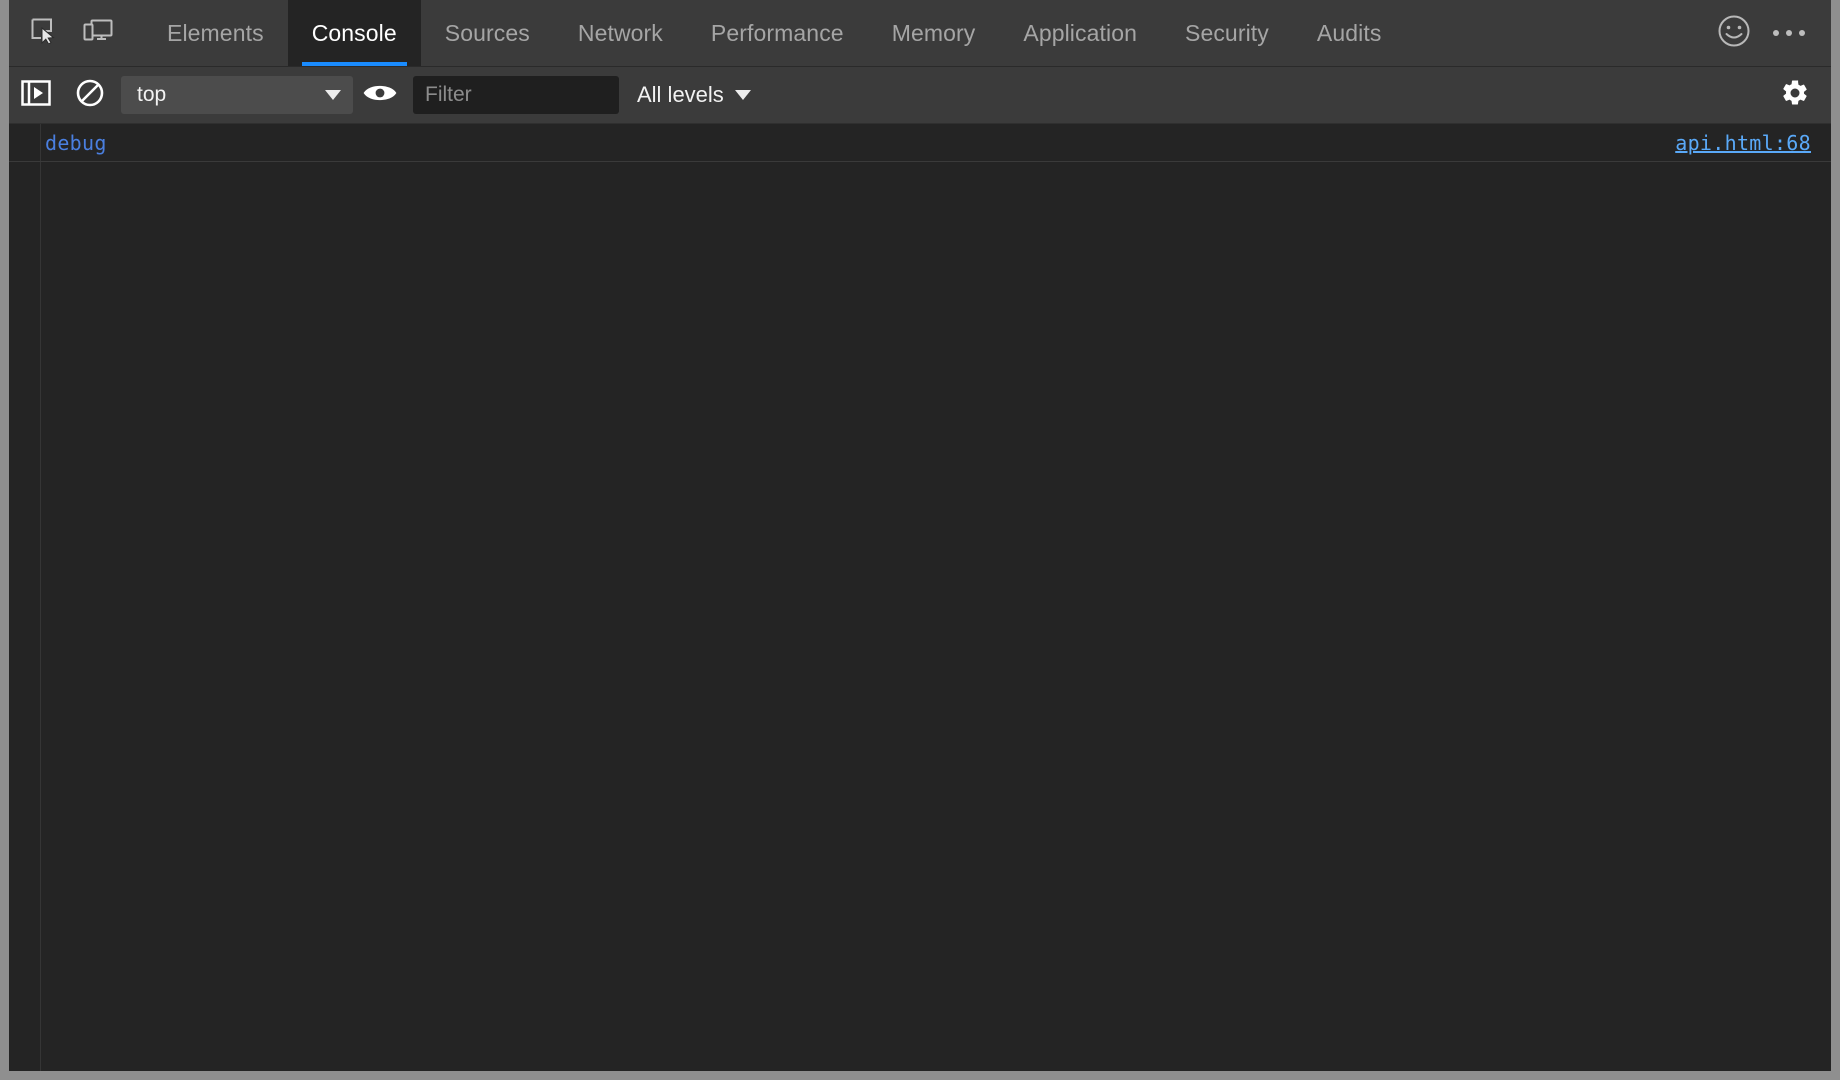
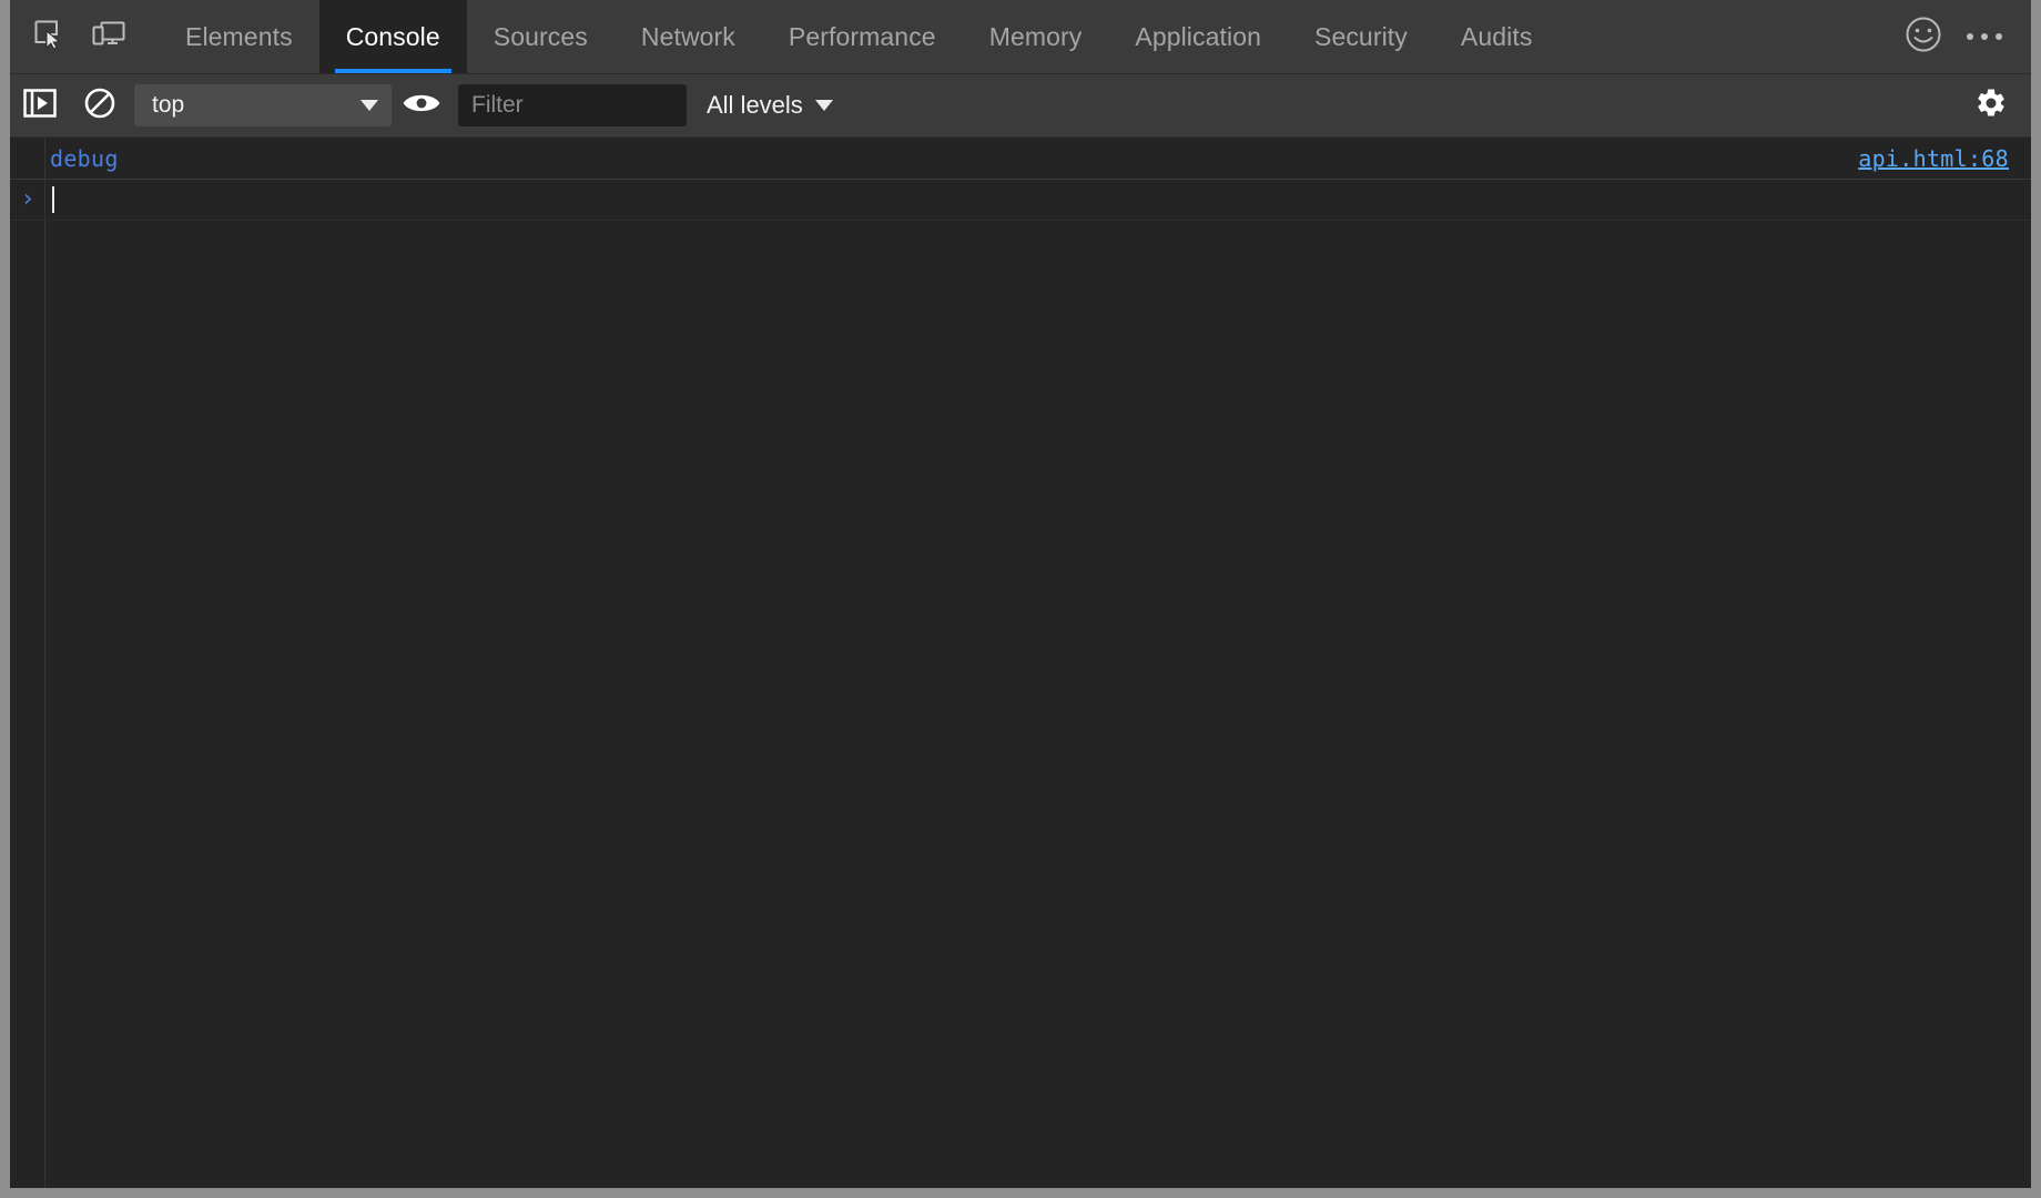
  Elements
  Console
  Sources
  Network
  Performance
  Memory
  Application
  Security
  Audits
  top
  Filter
  All levels
  debug
  api.html:68
+ ›
